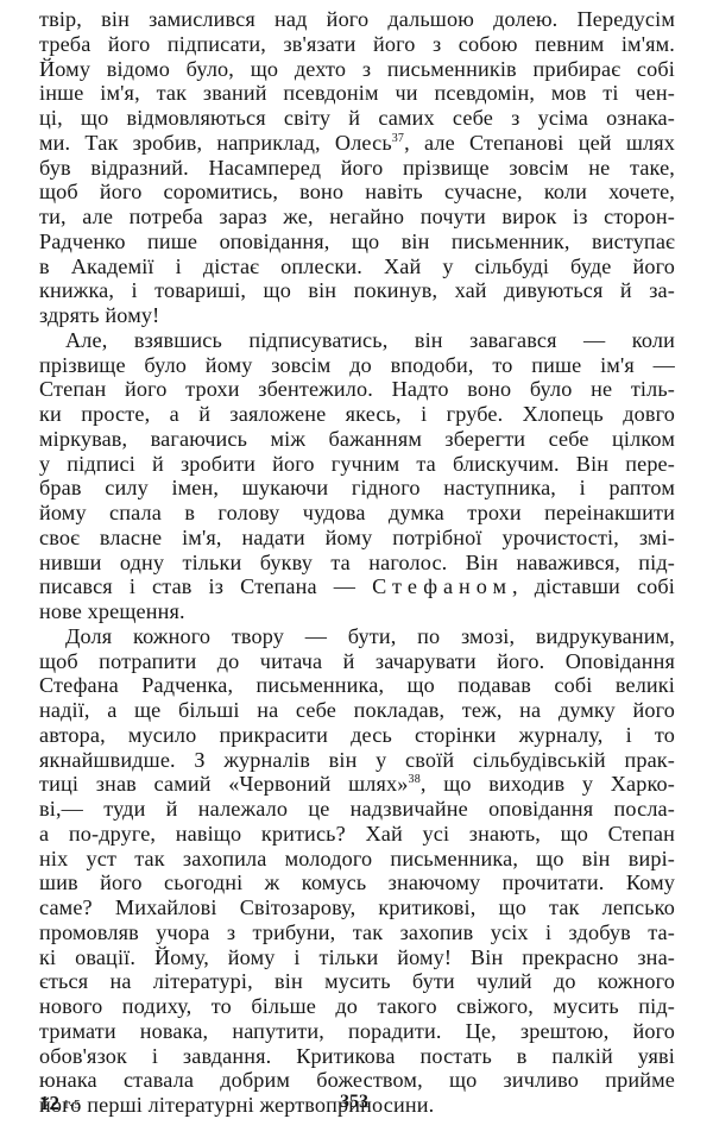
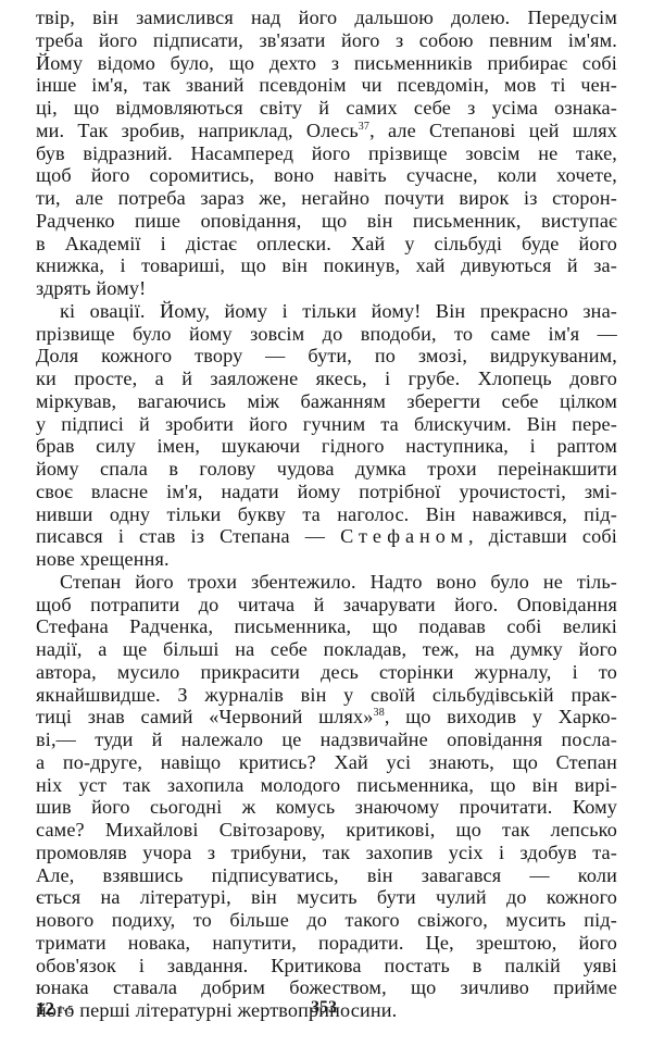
  твір, він замислився над його дальшою долею. Передусім
  треба його підписати, зв'язати його з собою певним ім'ям.
  Йому відомо було, що дехто з письменників прибирає собі
  інше ім'я, так званий псевдонім чи псевдомін, мов ті чен-
  ці, що відмовляються світу й самих себе з усіма ознака-
  ми. Так зробив, наприклад, Олесь37, але Степанові цей шлях
  був відразний. Насамперед його прізвище зовсім не таке,
  щоб його соромитись, воно навіть сучасне, коли хочете,
  ти, але потреба зараз же, негайно почути вирок із сторон-
  Радченко пише оповідання, що він письменник, виступає
  в Академії і дістає оплески. Хай у сільбуді буде його
  книжка, і товариші, що він покинув, хай дивуються й за-
  здрять йому!
- Але, взявшись підписуватись, він завагався — коли
+ кі овації. Йому, йому і тільки йому! Він прекрасно зна-
- прізвище було йому зовсім до вподоби, то пише ім'я —
+ прізвище було йому зовсім до вподоби, то саме ім'я —
- Степан його трохи збентежило. Надто воно було не тіль-
+ Доля кожного твору — бути, по змозі, видрукуваним,
  ки просте, а й заяложене якесь, і грубе. Хлопець довго
  міркував, вагаючись між бажанням зберегти себе цілком
  у підписі й зробити його гучним та блискучим. Він пере-
  брав силу імен, шукаючи гідного наступника, і раптом
  йому спала в голову чудова думка трохи переінакшити
  своє власне ім'я, надати йому потрібної урочистості, змі-
  нивши одну тільки букву та наголос. Він наважився, під-
  писався і став із Степана — Стефаном, діставши собі
  нове хрещення.
- Доля кожного твору — бути, по змозі, видрукуваним,
+ Степан його трохи збентежило. Надто воно було не тіль-
  щоб потрапити до читача й зачарувати його. Оповідання
  Стефана Радченка, письменника, що подавав собі великі
  надії, а ще більші на себе покладав, теж, на думку його
  автора, мусило прикрасити десь сторінки журналу, і то
  якнайшвидше. З журналів він у своїй сільбудівській прак-
  тиці знав самий «Червоний шлях»38, що виходив у Харко-
  ві,— туди й належало це надзвичайне оповідання посла-
  а по-друге, навіщо критись? Хай усі знають, що Степан
  ніх уст так захопила молодого письменника, що він вирі-
  шив його сьогодні ж комусь знаючому прочитати. Кому
  саме? Михайлові Світозарову, критикові, що так лепсько
  промовляв учора з трибуни, так захопив усіх і здобув та-
- кі овації. Йому, йому і тільки йому! Він прекрасно зна-
+ Але, взявшись підписуватись, він завагався — коли
  ється на літературі, він мусить бути чулий до кожного
  нового подиху, то більше до такого свіжого, мусить під-
  тримати новака, напутити, порадити. Це, зрештою, його
  обов'язок і завдання. Критикова постать в палкій уяві
  юнака ставала добрим божеством, що зичливо прийме
  його перші літературні жертвоприносини.
  12
  1-5
  353
